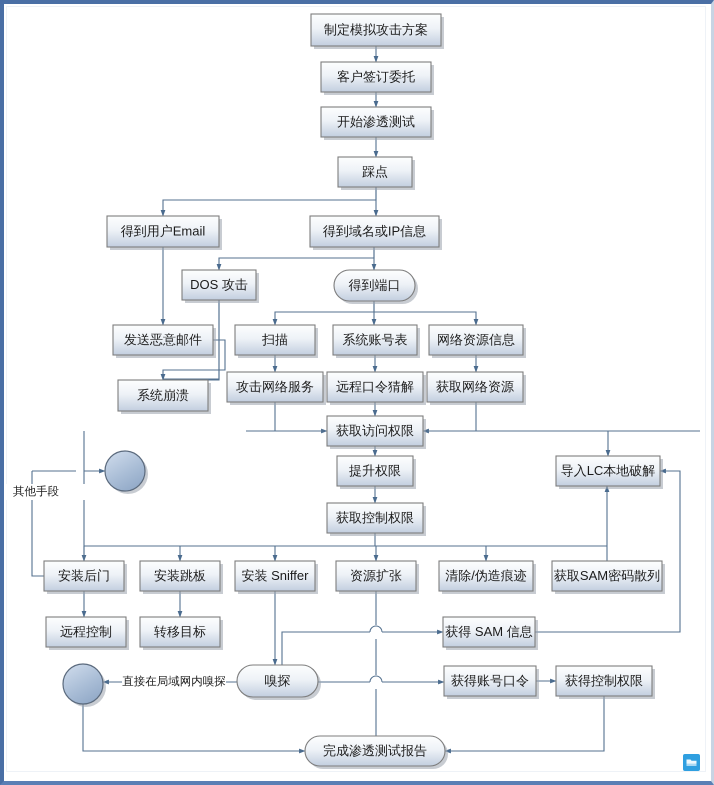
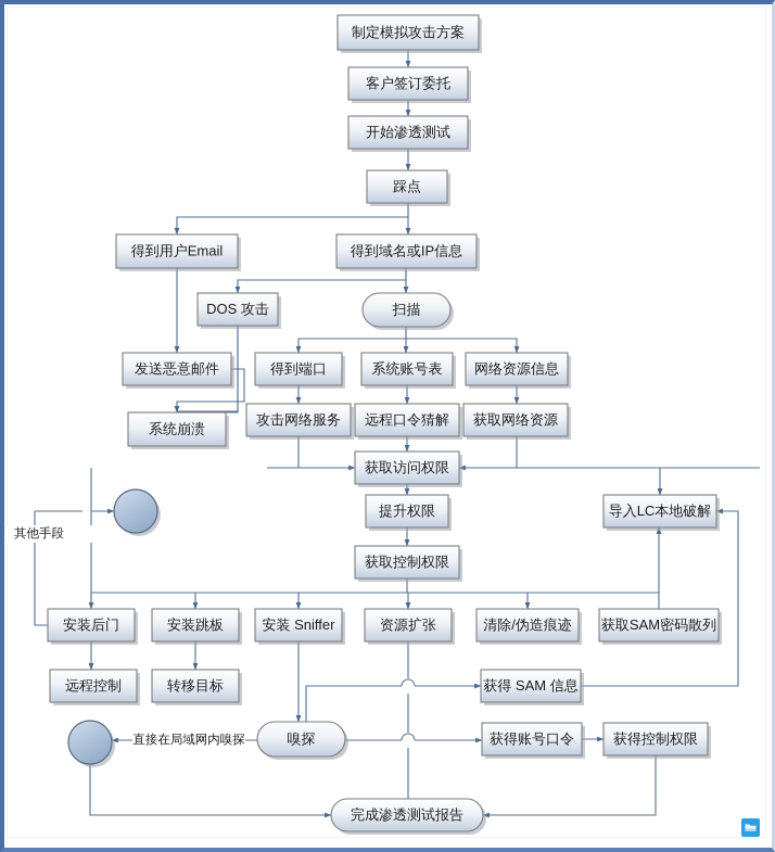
  制定模拟攻击方案
  客户签订委托
  开始渗透测试
  踩点
  得到用户Email
  得到域名或IP信息
  DOS 攻击
- 得到端口
+ 扫描
  发送恶意邮件
- 扫描
+ 得到端口
  系统账号表
  网络资源信息
  系统崩溃
  攻击网络服务
  远程口令猜解
  获取网络资源
  获取访问权限
  提升权限
  获取控制权限
  导入LC本地破解
  安装后门
  安装跳板
  安装 Sniffer
  资源扩张
  清除/伪造痕迹
  获取SAM密码散列
  远程控制
  转移目标
  获得 SAM 信息
  嗅探
  获得账号口令
  获得控制权限
  完成渗透测试报告
  其他手段
  直接在局域网内嗅探
